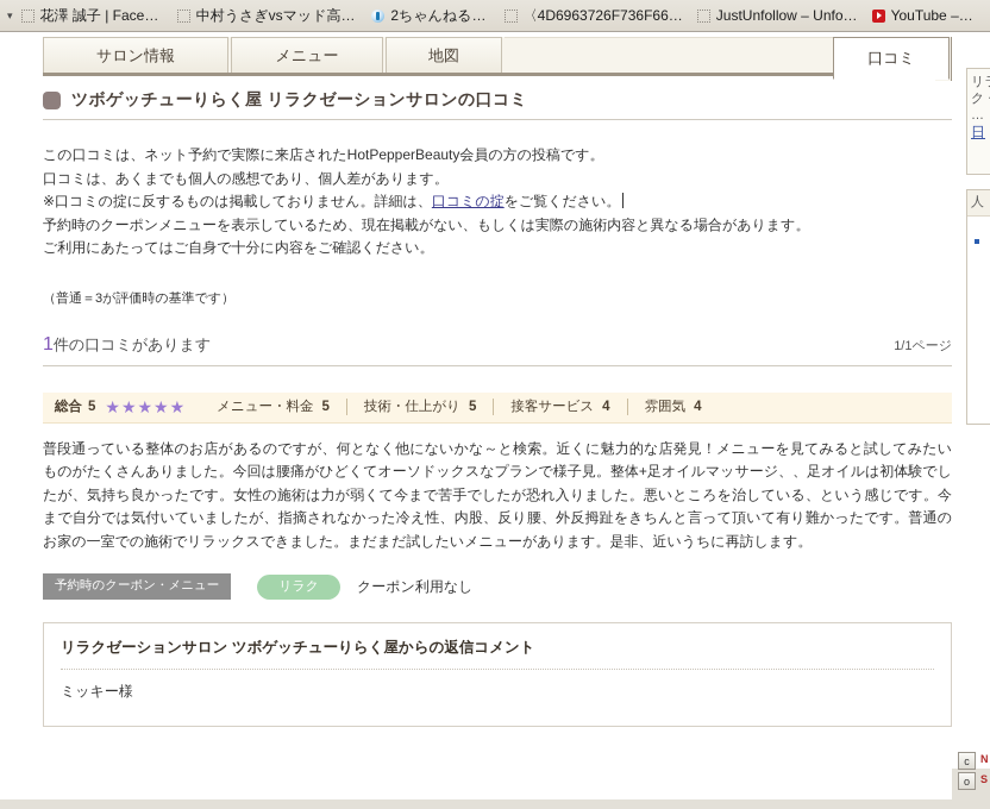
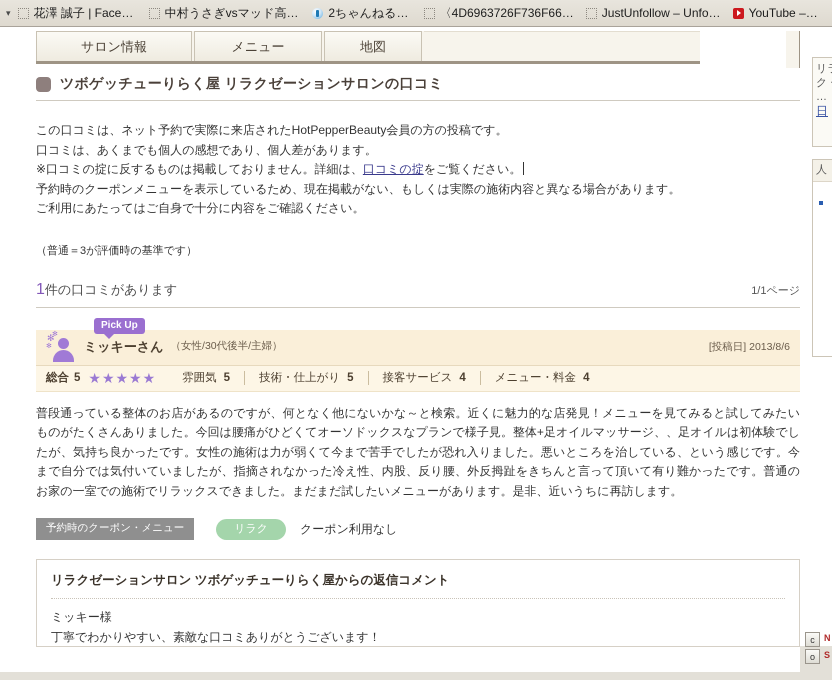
  ▾
  花澤 誠子 | Facebo
  中村うさぎvsマッド高梨
  2ちゃんねる検
  〈4D6963726F736F6674
  JustUnfollow – Unfollo
  YouTube – Br
  サロン情報
  メニュー
  地図
- 口コミ
  日
  人
  ツボゲッチューりらく屋 リラクゼーションサロンの口コミ
  この口コミは、ネット予約で実際に来店されたHotPepperBeauty会員の方の投稿です。
  口コミは、あくまでも個人の感想であり、個人差があります。
  ※口コミの掟に反するものは掲載しておりません。詳細は、口コミの掟をご覧ください。
  予約時のクーポンメニューを表示しているため、現在掲載がない、もしくは実際の施術内容と異なる場合があります。
  ご利用にあたってはご自身で十分に内容をご確認ください。
  （普通＝3が評価時の基準です）
  1件の口コミがあります
  1/1ページ
+ Pick Up
+ ✻
+ ミッキーさん
+ （女性/30代後半/主婦）
+ [投稿日] 2013/8/6
  総合
  5
  ★★★★★
- メニュー・料金
+ 雰囲気
  5
  技術・仕上がり
  5
  接客サービス
  4
- 雰囲気
+ メニュー・料金
  4
  普段通っている整体のお店があるのですが、何となく他にないかな～と検索。近くに魅力的な店発見！メニューを見てみると試してみたいものがたくさんありました。今回は腰痛がひどくてオーソドックスなプランで様子見。整体+足オイルマッサージ、、足オイルは初体験でしたが、気持ち良かったです。女性の施術は力が弱くて今まで苦手でしたが恐れ入りました。悪いところを治している、という感じです。今まで自分では気付いていましたが、指摘されなかった冷え性、内股、反り腰、外反拇趾をきちんと言って頂いて有り難かったです。普通のお家の一室での施術でリラックスできました。まだまだ試したいメニューがあります。是非、近いうちに再訪します。
  予約時のクーポン・メニュー
  リラク
  クーポン利用なし
  リラクゼーションサロン ツボゲッチューりらく屋からの返信コメント
  ミッキー様
+ 丁寧でわかりやすい、素敵な口コミありがとうございます！
  c
  o
  N
  S
